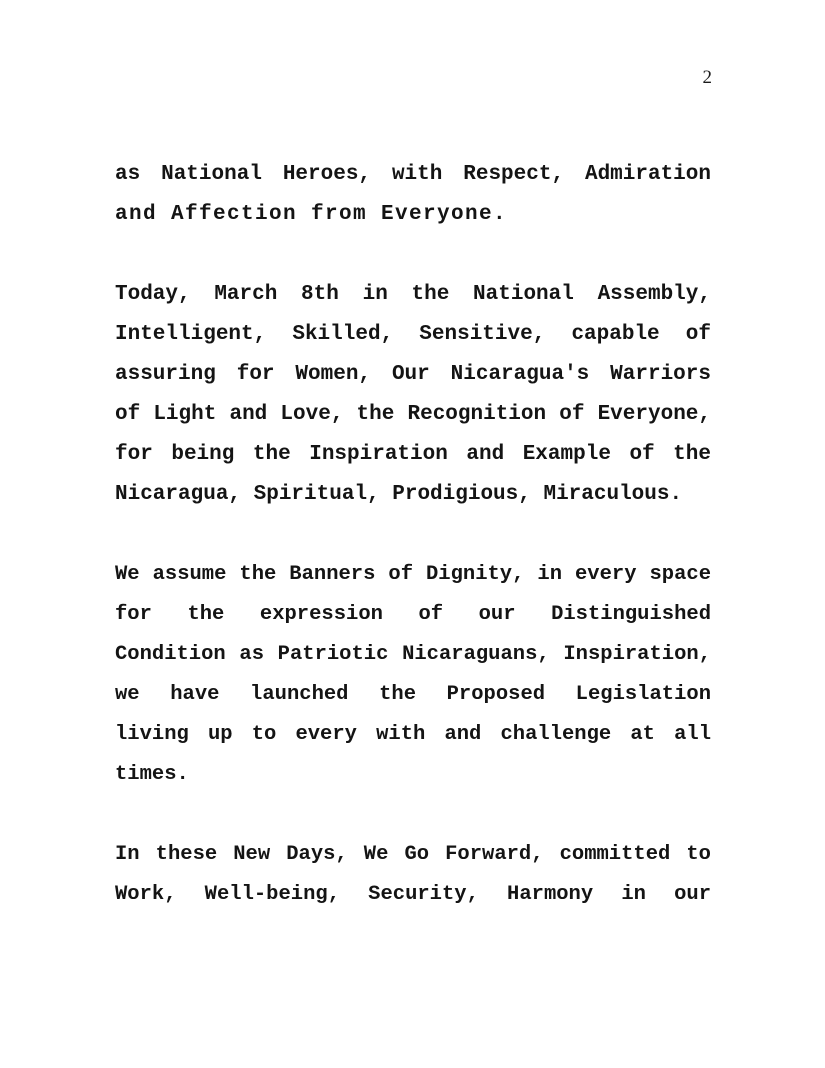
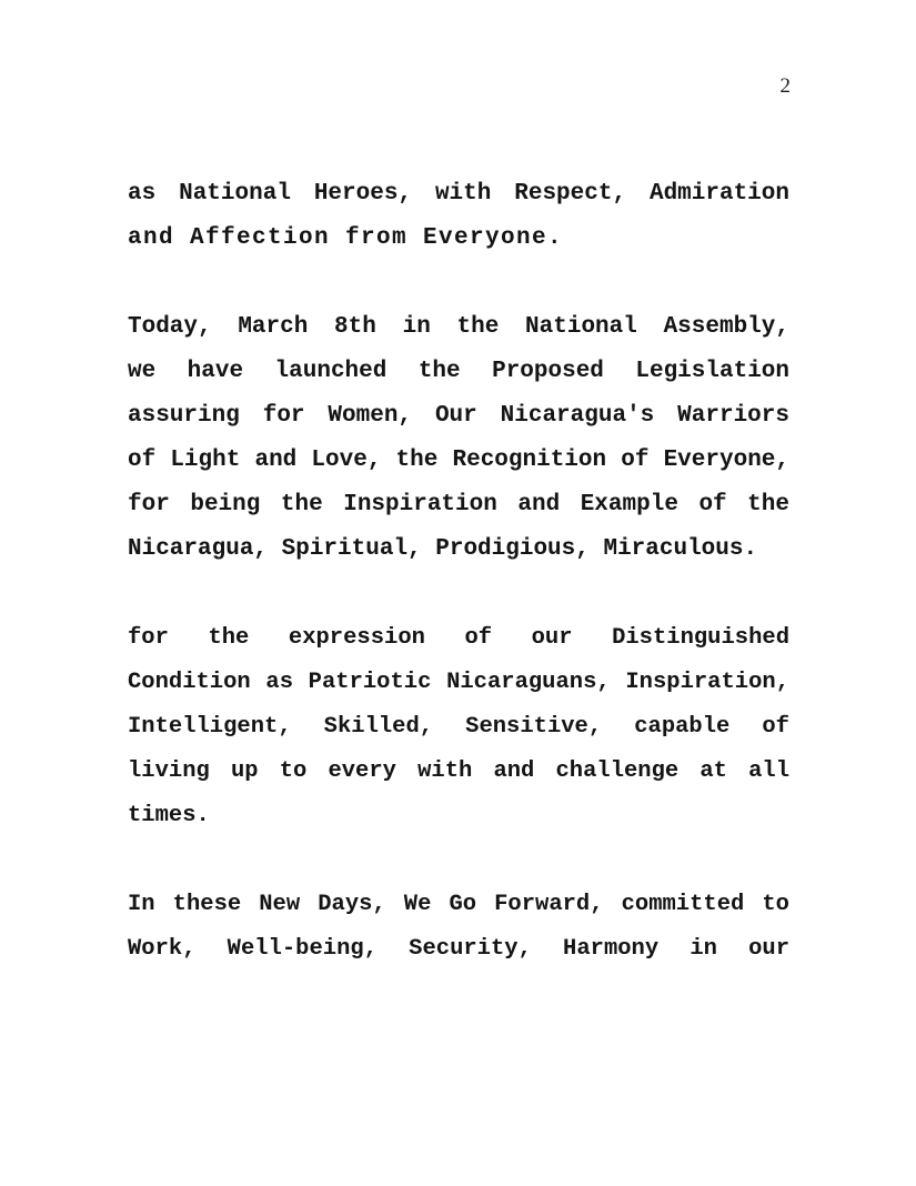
  2
  as National Heroes, with Respect, Admiration
  and Affection from Everyone.
  Today, March 8th in the National Assembly,
- Intelligent, Skilled, Sensitive, capable of
+ we have launched the Proposed Legislation
  assuring for Women, Our Nicaragua's Warriors
  of Light and Love, the Recognition of Everyone,
  for being the Inspiration and Example of the
  Nicaragua, Spiritual, Prodigious, Miraculous.
- We assume the Banners of Dignity, in every space
  for the expression of our Distinguished
  Condition as Patriotic Nicaraguans, Inspiration,
- we have launched the Proposed Legislation
+ Intelligent, Skilled, Sensitive, capable of
  living up to every with and challenge at all
  times.
  In these New Days, We Go Forward, committed to
  Work, Well-being, Security, Harmony in our
